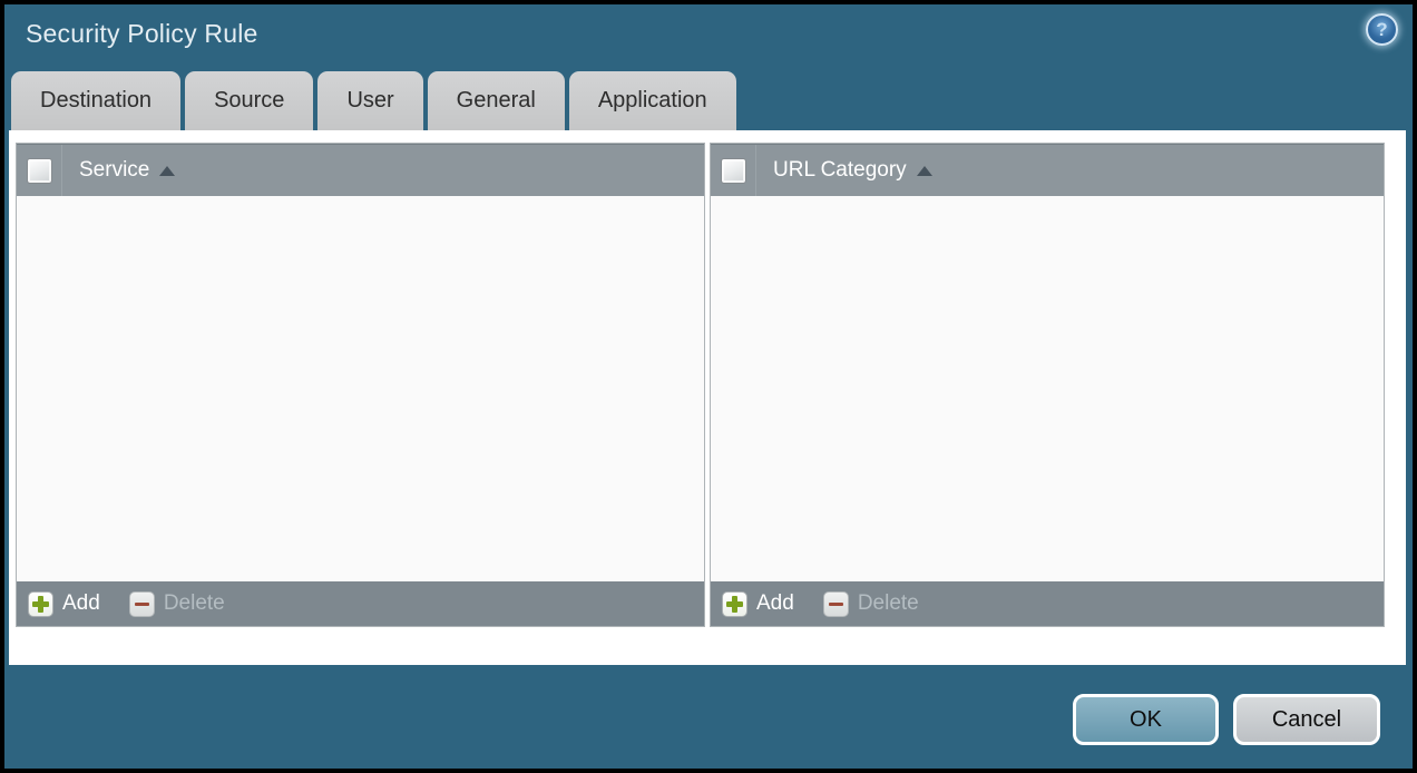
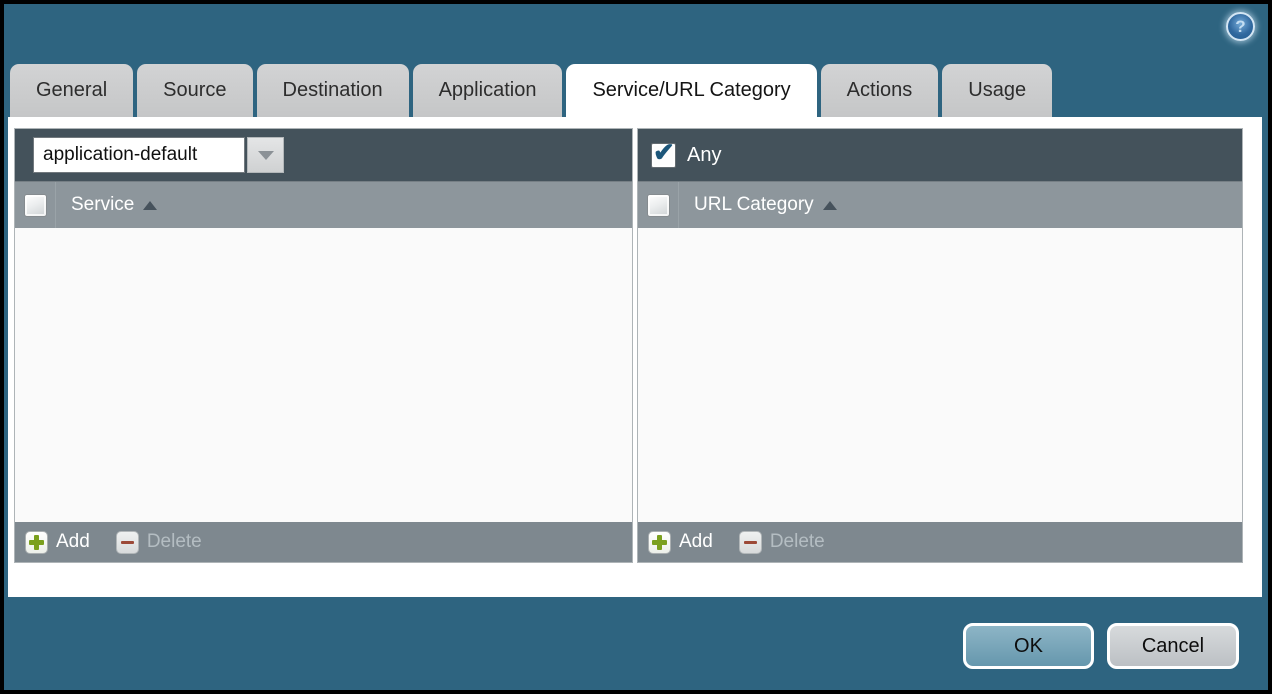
- Security Policy Rule
  ?
- Destination
+ General
  Source
- User
- General
+ Destination
  Application
+ Service/URL Category
+ Actions
+ Usage
+ application-default
  Service
  Add
  Delete
+ ✔
+ Any
  URL Category
  Add
  Delete
  OK
  Cancel
